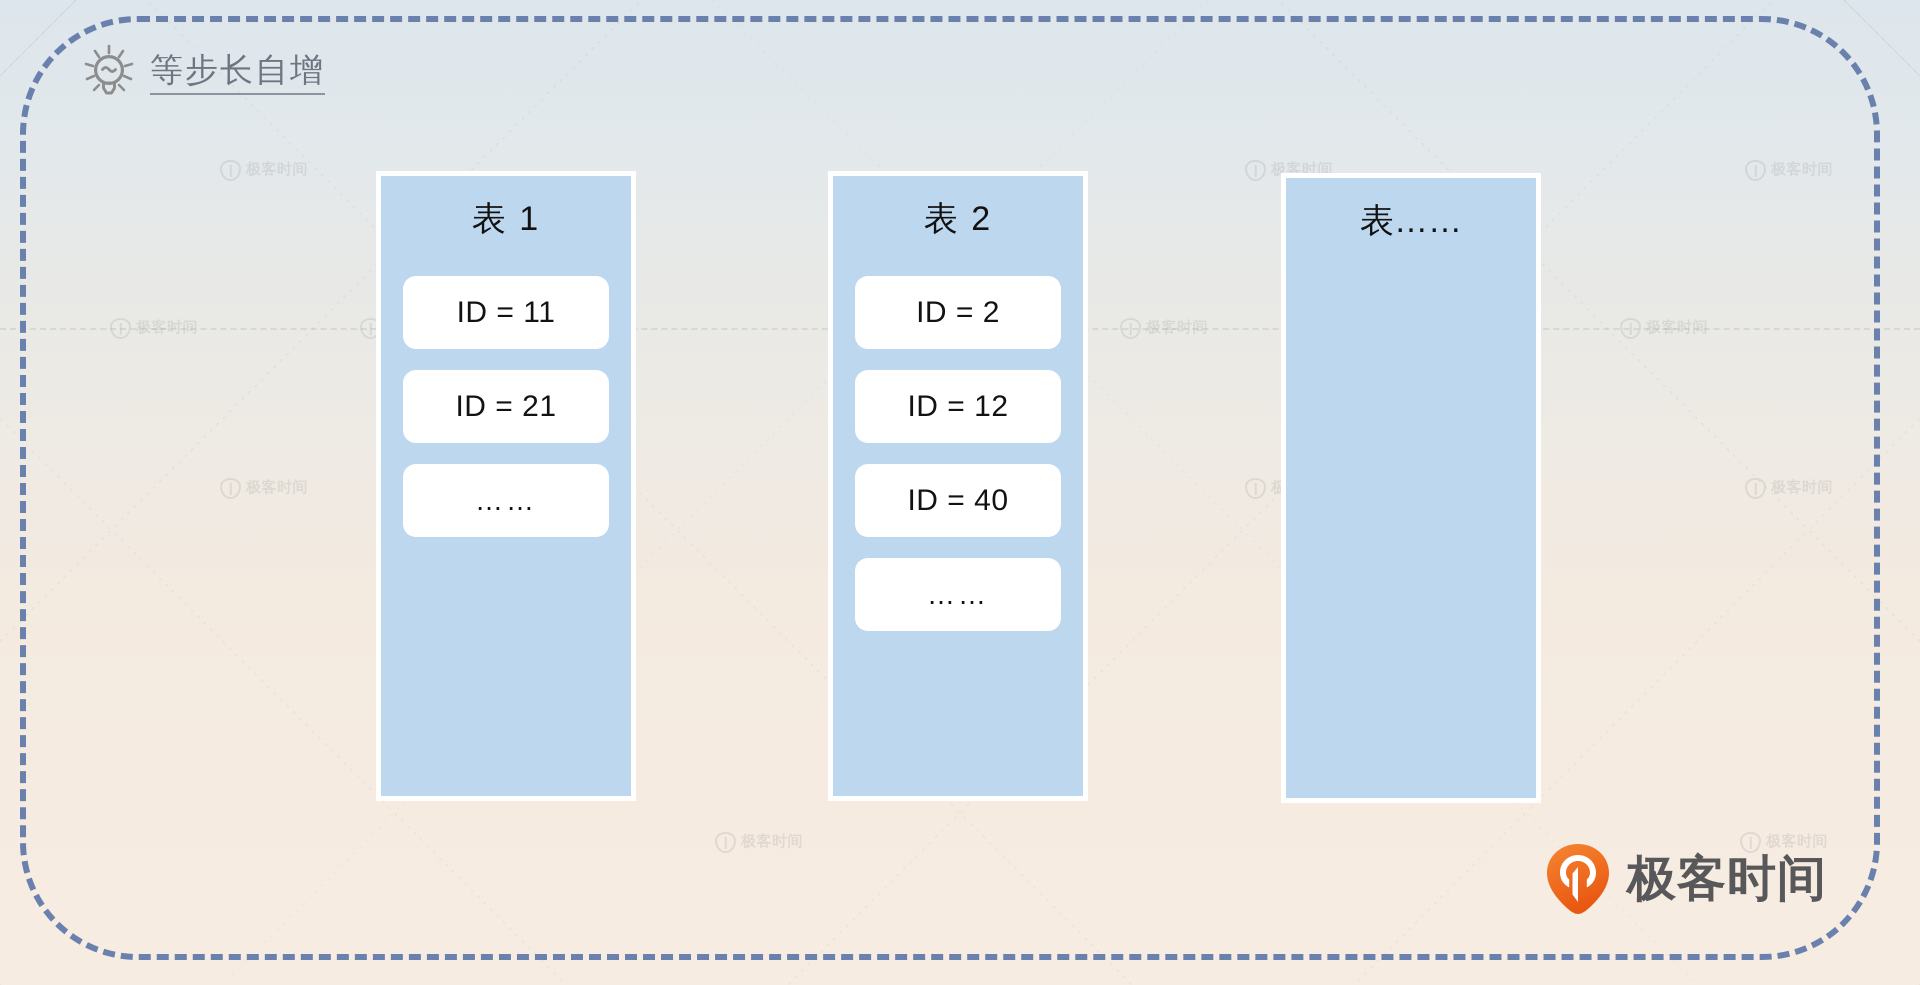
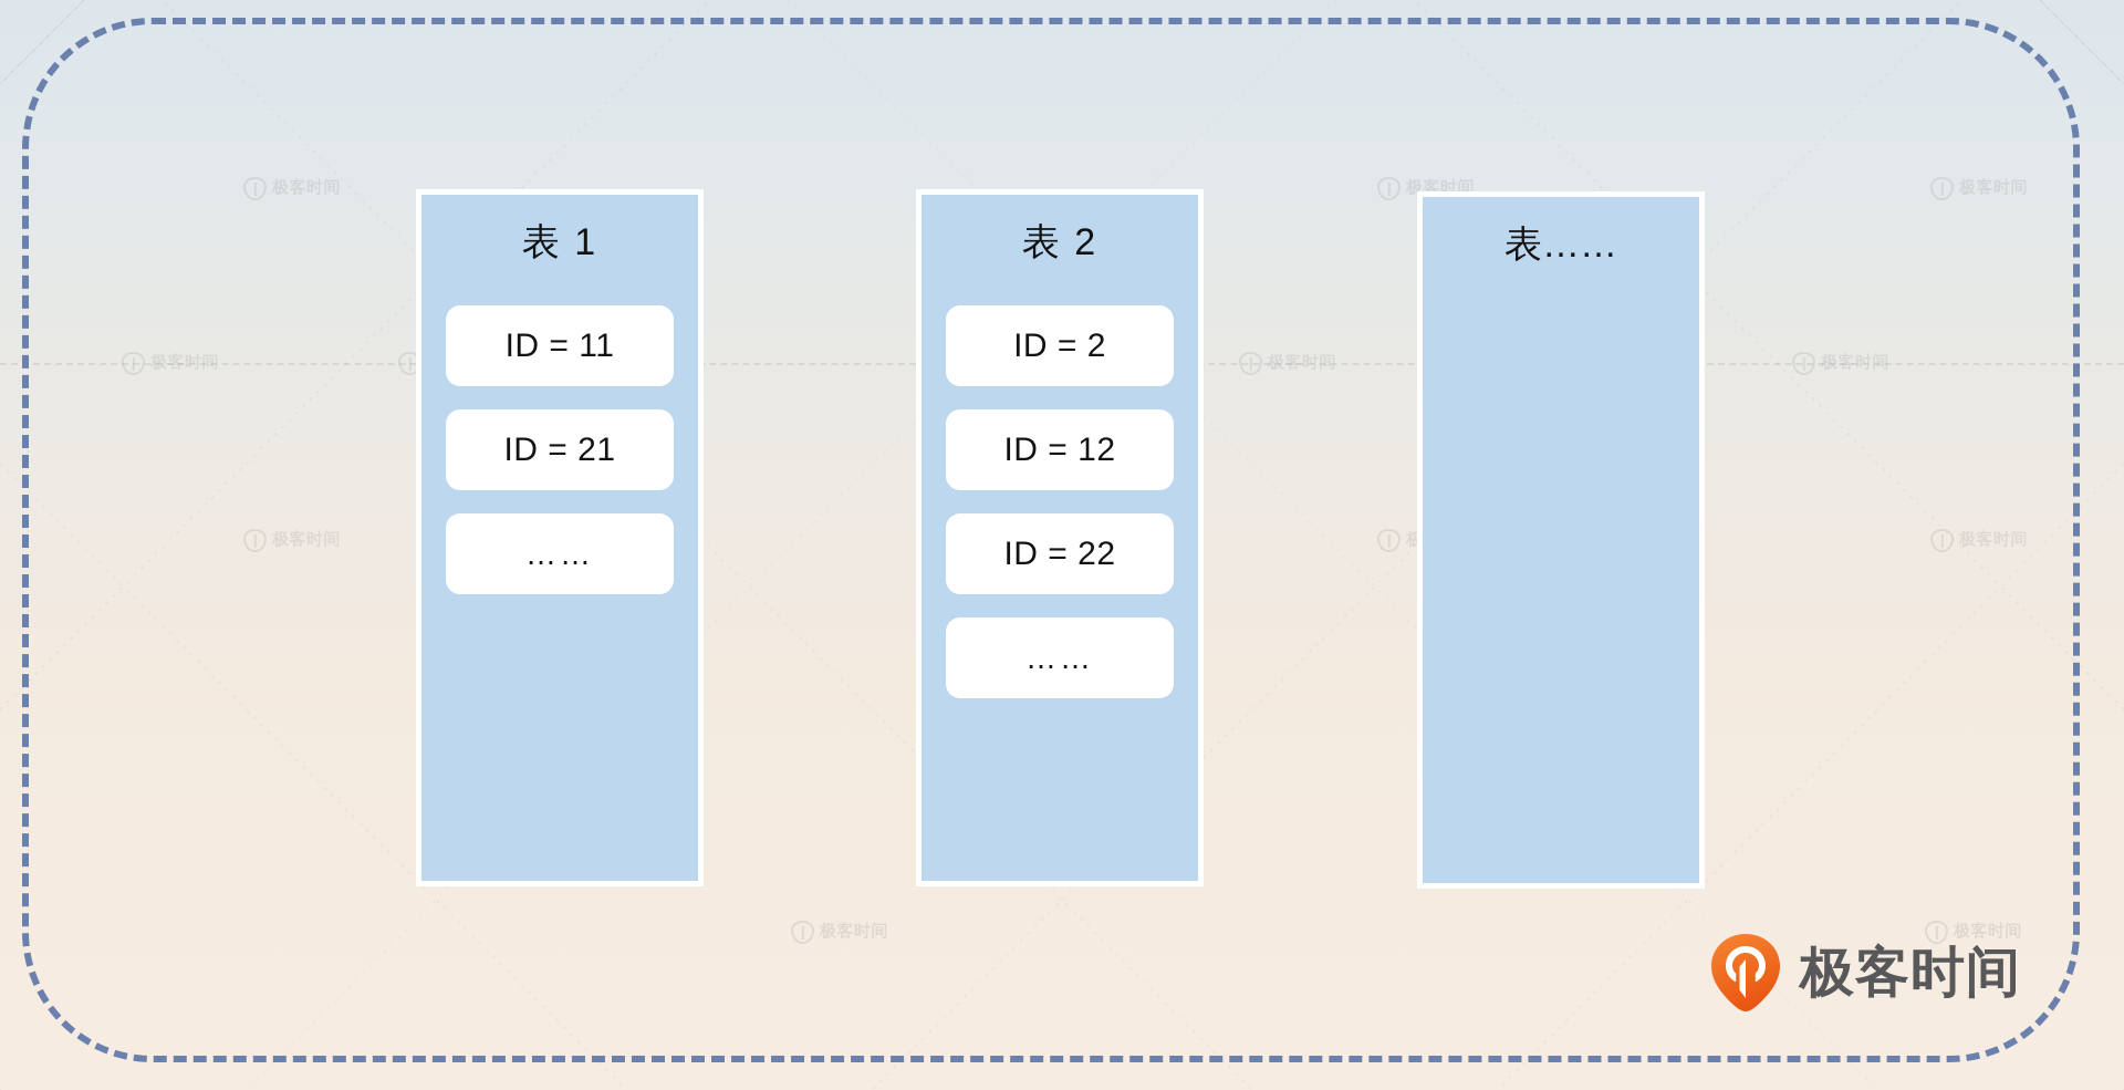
  极客时间
  极客时间
  极客时间
  极客时间
- 等步长自增
  表 1
  ID = 11
  ID = 21
  ……
  表 2
  ID = 2
  ID = 12
- ID = 40
+ ID = 22
  ……
  表……
  极客时间
